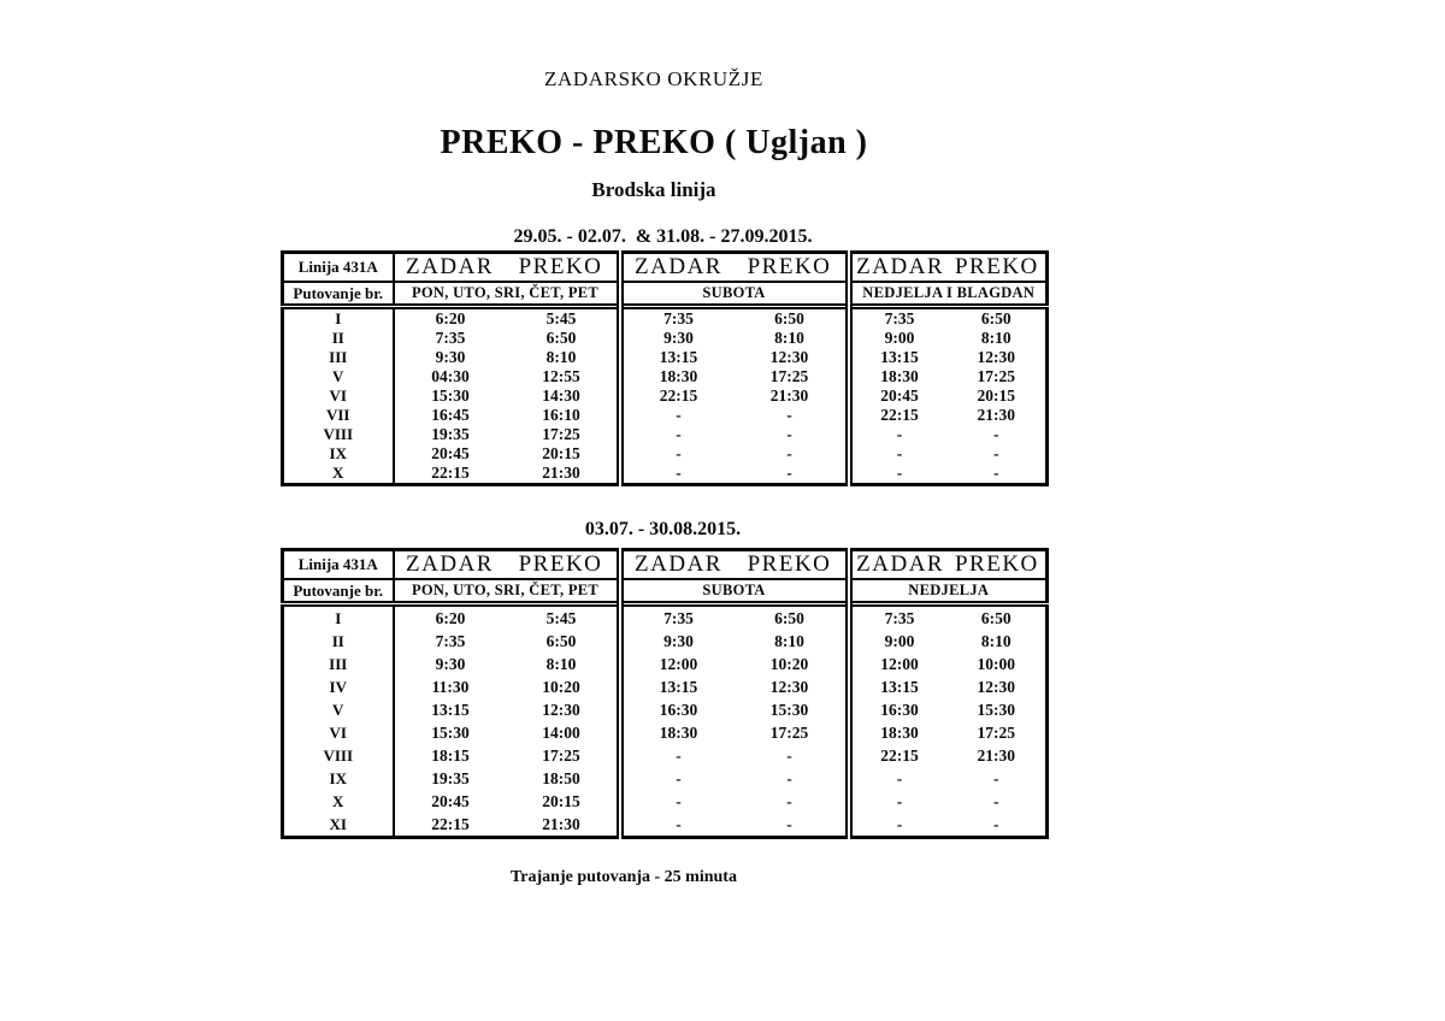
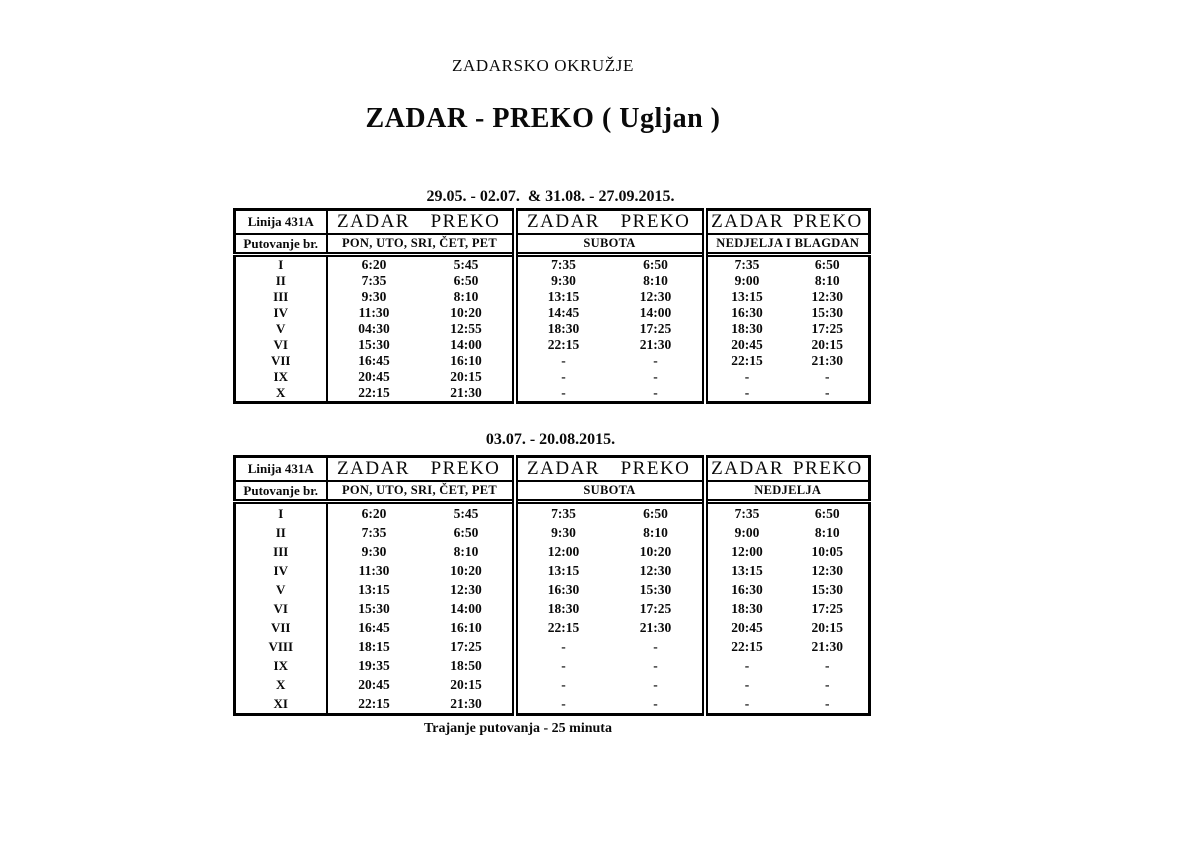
  ZADARSKO OKRUŽJE
- PREKO - PREKO ( Ugljan )
+ ZADAR - PREKO ( Ugljan )
- Brodska linija
  29.05. - 02.07. & 31.08. - 27.09.2015.
  Linija 431A	ZADAR PREKO	ZADAR PREKO	ZADAR PREKO
  Putovanje br.	PON, UTO, SRI, ČET, PET	SUBOTA	NEDJELJA I BLAGDAN
  I	6:20	5:45	7:35	6:50	7:35	6:50
  II	7:35	6:50	9:30	8:10	9:00	8:10
  III	9:30	8:10	13:15	12:30	13:15	12:30
+ IV	11:30	10:20	14:45	14:00	16:30	15:30
  V	04:30	12:55	18:30	17:25	18:30	17:25
- VI	15:30	14:30	22:15	21:30	20:45	20:15
+ VI	15:30	14:00	22:15	21:30	20:45	20:15
  VII	16:45	16:10	-	-	22:15	21:30
- VIII	19:35	17:25	-	-	-	-
  IX	20:45	20:15	-	-	-	-
  X	22:15	21:30	-	-	-	-
- 03.07. - 30.08.2015.
+ 03.07. - 20.08.2015.
  Linija 431A	ZADAR PREKO	ZADAR PREKO	ZADAR PREKO
  Putovanje br.	PON, UTO, SRI, ČET, PET	SUBOTA	NEDJELJA
  I	6:20	5:45	7:35	6:50	7:35	6:50
  II	7:35	6:50	9:30	8:10	9:00	8:10
- III	9:30	8:10	12:00	10:20	12:00	10:00
+ III	9:30	8:10	12:00	10:20	12:00	10:05
  IV	11:30	10:20	13:15	12:30	13:15	12:30
  V	13:15	12:30	16:30	15:30	16:30	15:30
  VI	15:30	14:00	18:30	17:25	18:30	17:25
+ VII	16:45	16:10	22:15	21:30	20:45	20:15
  VIII	18:15	17:25	-	-	22:15	21:30
  IX	19:35	18:50	-	-	-	-
  X	20:45	20:15	-	-	-	-
  XI	22:15	21:30	-	-	-	-
  Trajanje putovanja - 25 minuta
